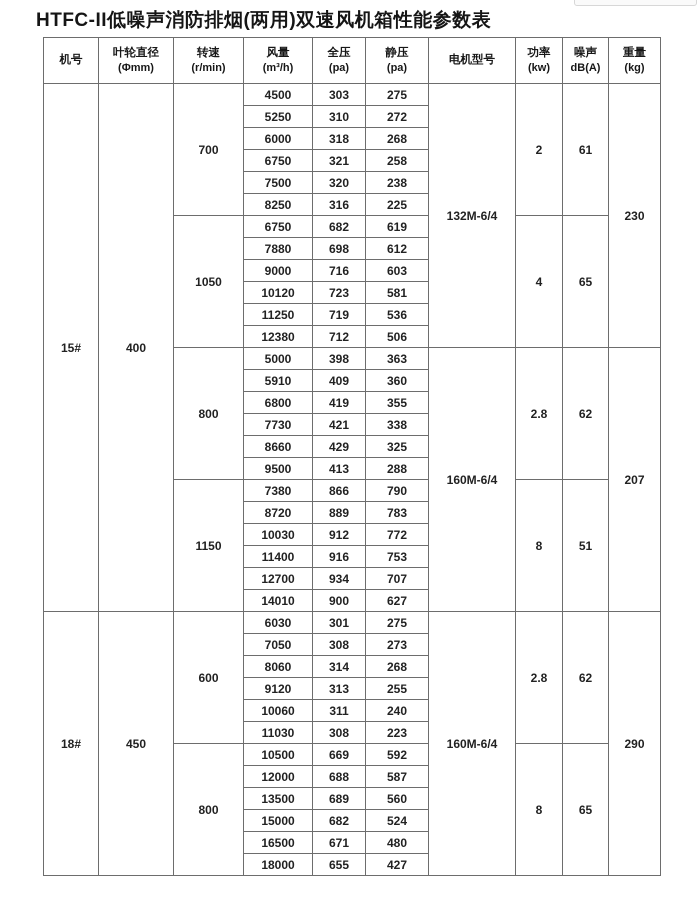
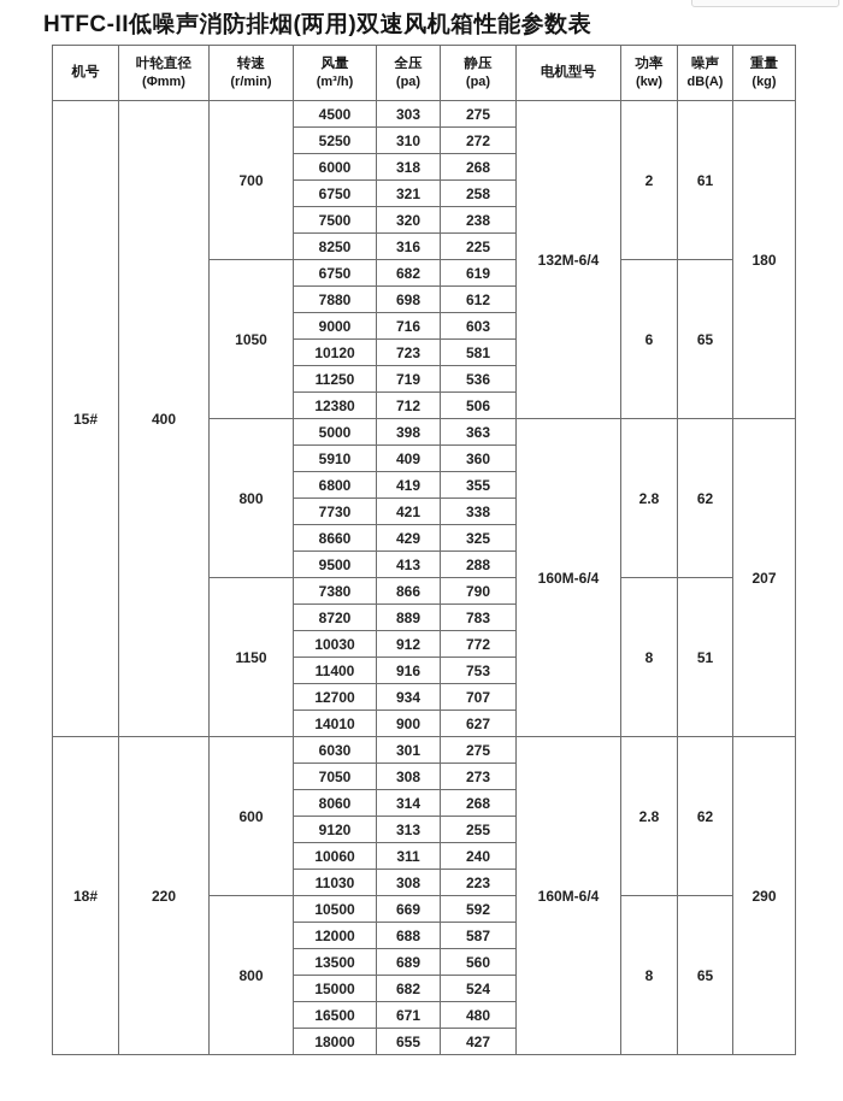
  HTFC-II低噪声消防排烟(两用)双速风机箱性能参数表
  机号	叶轮直径 (Φmm)	转速 (r/min)	风量 (m³/h)	全压 (pa)	静压 (pa)	电机型号	功率 (kw)	噪声 dB(A)	重量 (kg)
- 15#	400	700	4500	303	275	132M-6/4	2	61	230
+ 15#	400	700	4500	303	275	132M-6/4	2	61	180
  5250	310	272
  6000	318	268
  6750	321	258
  7500	320	238
  8250	316	225
- 1050	6750	682	619	4	65
+ 1050	6750	682	619	6	65
  7880	698	612
  9000	716	603
  10120	723	581
  11250	719	536
  12380	712	506
  800	5000	398	363	160M-6/4	2.8	62	207
  5910	409	360
  6800	419	355
  7730	421	338
  8660	429	325
  9500	413	288
  1150	7380	866	790	8	51
  8720	889	783
  10030	912	772
  11400	916	753
  12700	934	707
  14010	900	627
- 18#	450	600	6030	301	275	160M-6/4	2.8	62	290
+ 18#	220	600	6030	301	275	160M-6/4	2.8	62	290
  7050	308	273
  8060	314	268
  9120	313	255
  10060	311	240
  11030	308	223
  800	10500	669	592	8	65
  12000	688	587
  13500	689	560
  15000	682	524
  16500	671	480
  18000	655	427
